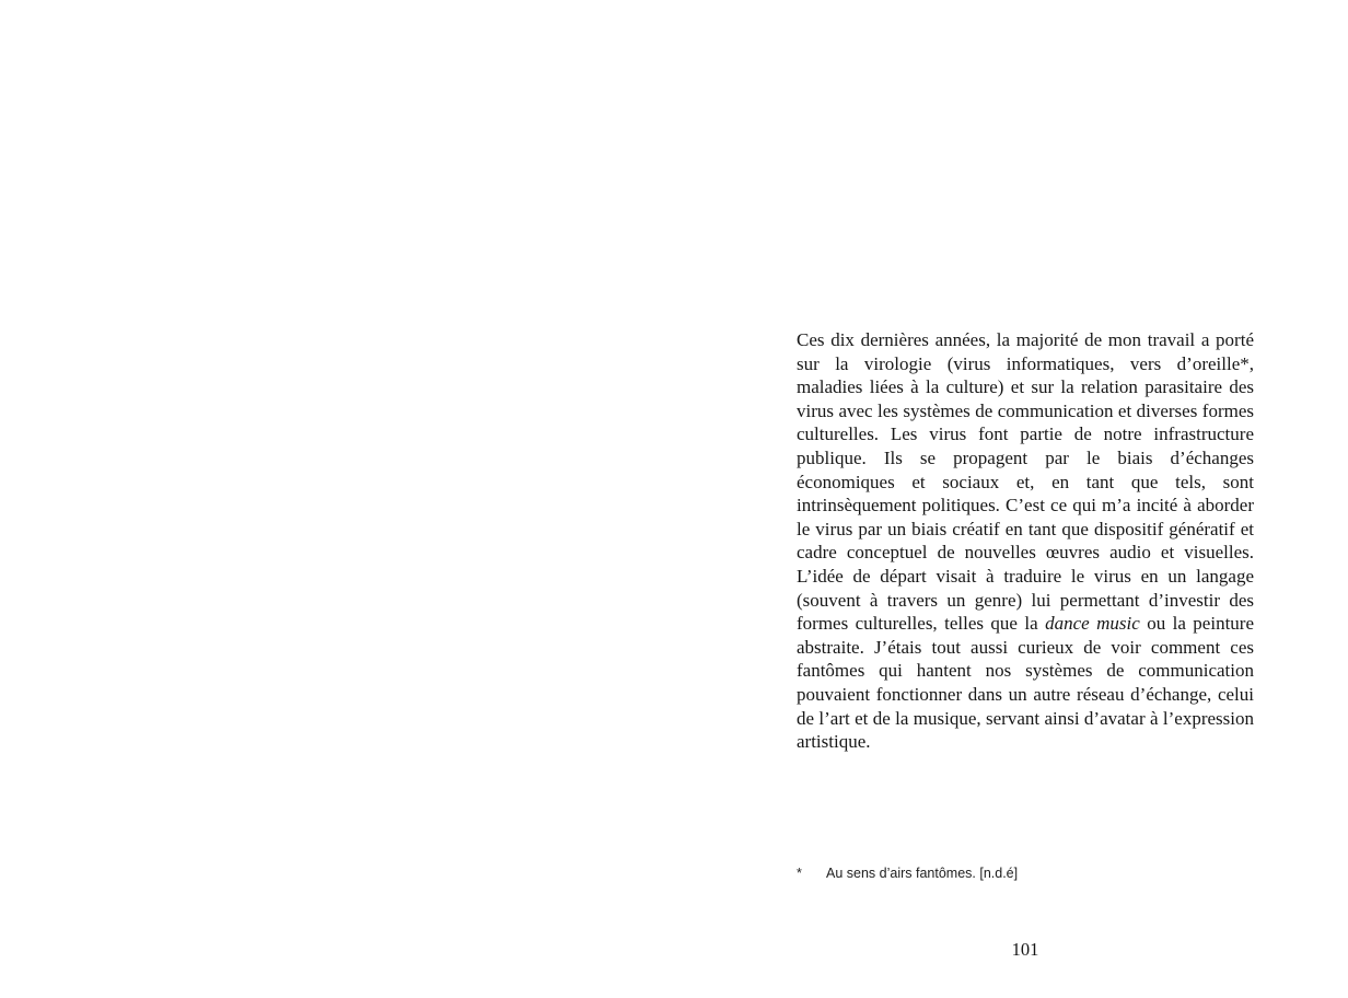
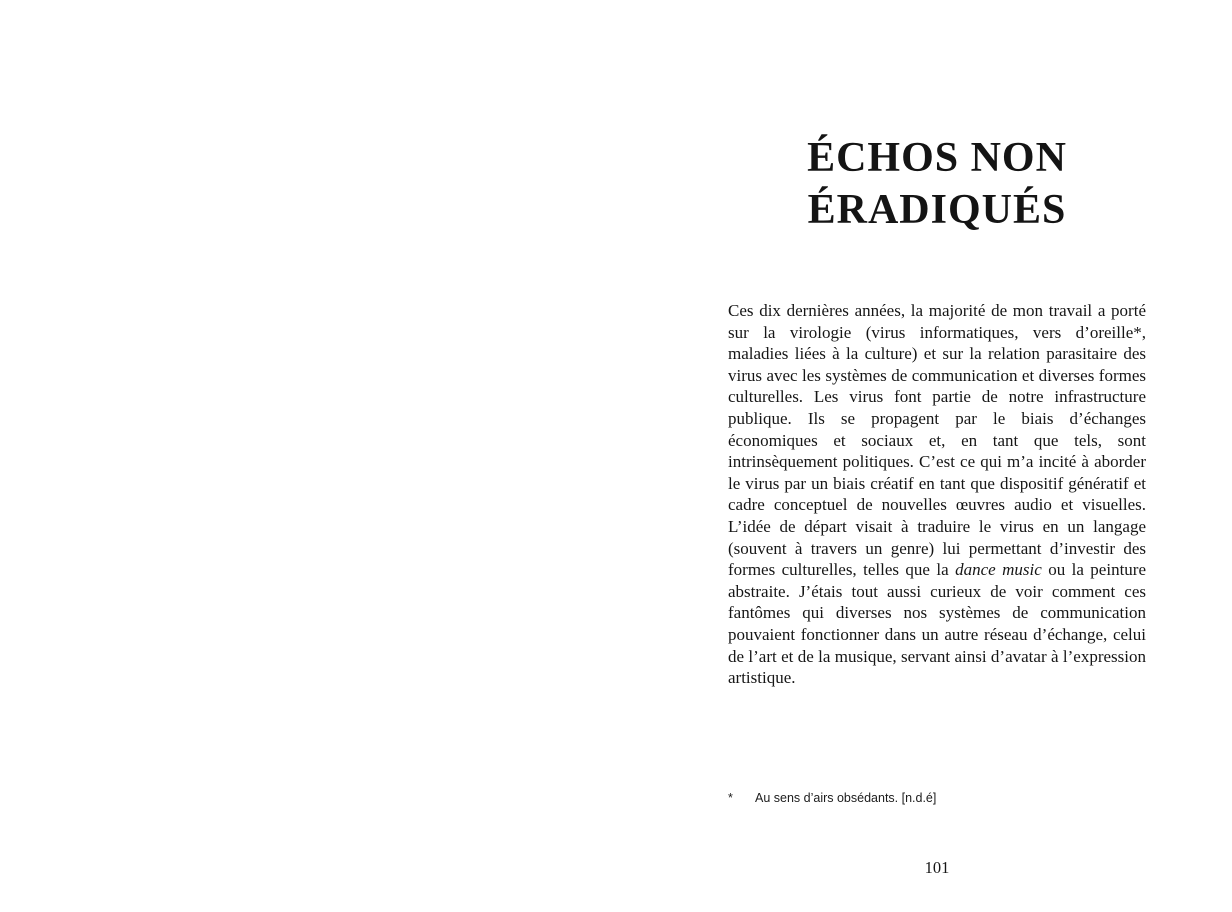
+ ÉCHOS NON
+ ÉRADIQUÉS
- Ces dix dernières années, la majorité de mon travail a porté sur la virologie (virus informatiques, vers d’oreille*, maladies liées à la culture) et sur la relation parasitaire des virus avec les systèmes de communication et diverses formes culturelles. Les virus font partie de notre infrastructure publique. Ils se propagent par le biais d’échanges économiques et sociaux et, en tant que tels, sont intrinsèquement politiques. C’est ce qui m’a incité à aborder le virus par un biais créatif en tant que dispositif génératif et cadre conceptuel de nouvelles œuvres audio et visuelles. L’idée de départ visait à traduire le virus en un langage (souvent à travers un genre) lui permettant d’investir des formes culturelles, telles que la dance music ou la peinture abstraite. J’étais tout aussi curieux de voir comment ces fantômes qui hantent nos systèmes de communication pouvaient fonctionner dans un autre réseau d’échange, celui de l’art et de la musique, servant ainsi d’avatar à l’expression artistique.
+ Ces dix dernières années, la majorité de mon travail a porté sur la virologie (virus informatiques, vers d’oreille*, maladies liées à la culture) et sur la relation parasitaire des virus avec les systèmes de communication et diverses formes culturelles. Les virus font partie de notre infrastructure publique. Ils se propagent par le biais d’échanges économiques et sociaux et, en tant que tels, sont intrinsèquement politiques. C’est ce qui m’a incité à aborder le virus par un biais créatif en tant que dispositif génératif et cadre conceptuel de nouvelles œuvres audio et visuelles. L’idée de départ visait à traduire le virus en un langage (souvent à travers un genre) lui permettant d’investir des formes culturelles, telles que la dance music ou la peinture abstraite. J’étais tout aussi curieux de voir comment ces fantômes qui diverses nos systèmes de communication pouvaient fonctionner dans un autre réseau d’échange, celui de l’art et de la musique, servant ainsi d’avatar à l’expression artistique.
  *
- Au sens d’airs fantômes. [n.d.é]
+ Au sens d’airs obsédants. [n.d.é]
  101
